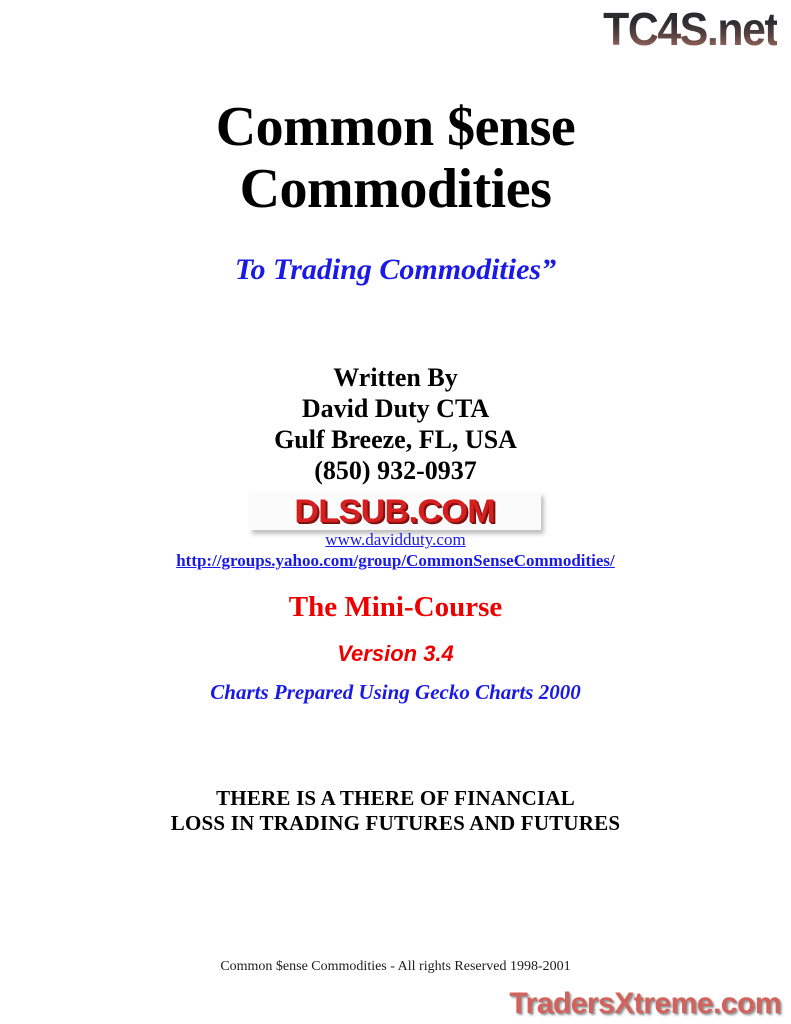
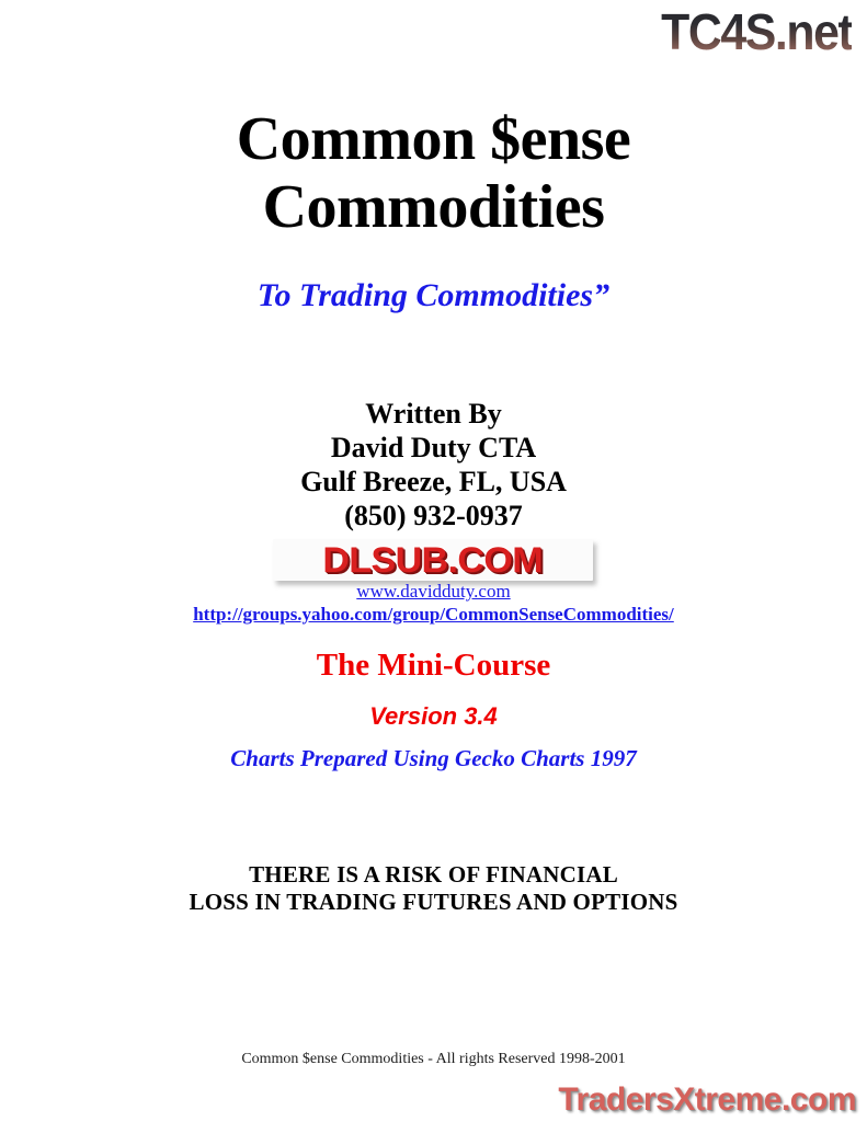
  TC4S.net
  Common $ense
  Commodities
  To Trading Commodities”
  Written By
  David Duty CTA
  Gulf Breeze, FL, USA
  (850) 932-0937
  DLSUB.COM
  www.davidduty.com
  http://groups.yahoo.com/group/CommonSenseCommodities/
  The Mini-Course
  Version 3.4
- Charts Prepared Using Gecko Charts 2000
+ Charts Prepared Using Gecko Charts 1997
- THERE IS A THERE OF FINANCIAL
+ THERE IS A RISK OF FINANCIAL
- LOSS IN TRADING FUTURES AND FUTURES
+ LOSS IN TRADING FUTURES AND OPTIONS
  Common $ense Commodities - All rights Reserved 1998-2001
  TradersXtreme.com
